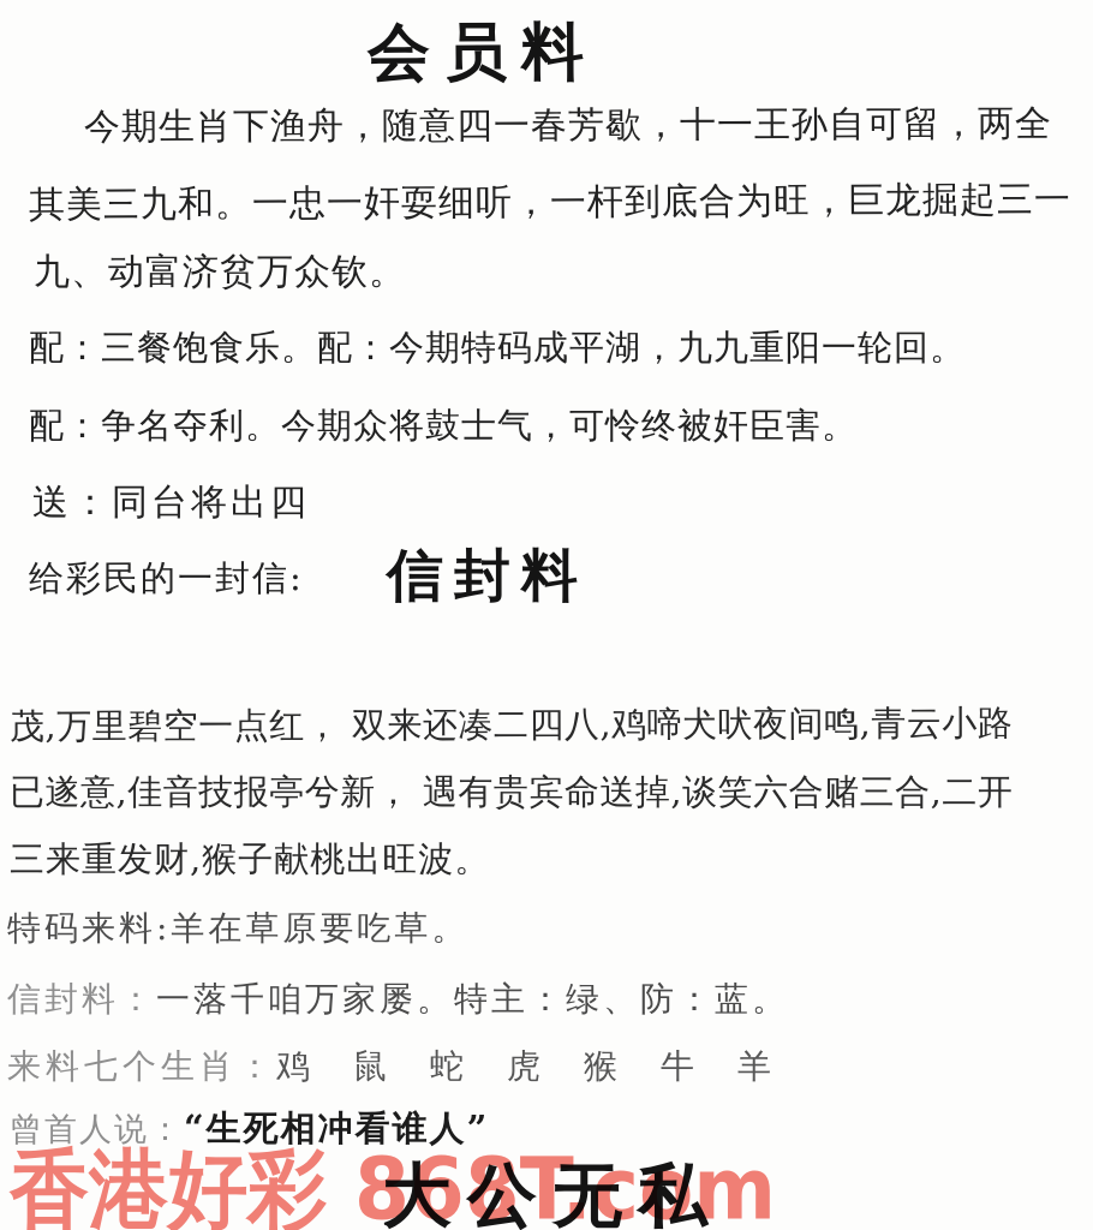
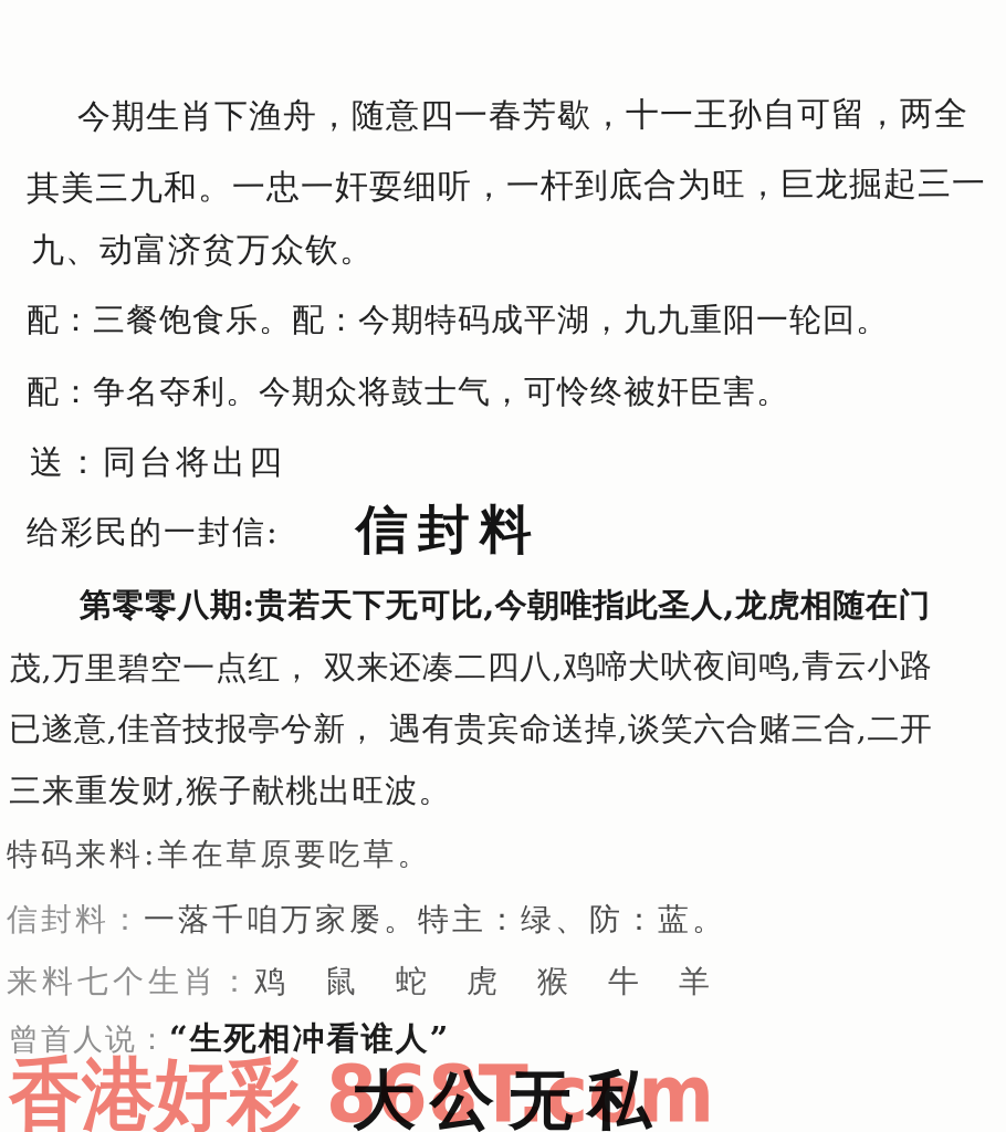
- 会员料
  今期生肖下渔舟，随意四一春芳歇，十一王孙自可留，两全
  其美三九和。一忠一奸耍细听，一杆到底合为旺，巨龙掘起三一
  九、动富济贫万众钦。
  配：三餐饱食乐。配：今期特码成平湖，九九重阳一轮回。
  配：争名夺利。今期众将鼓士气，可怜终被奸臣害。
  送：同台将出四
  给彩民的一封信:
  信封料
+ 第零零八期:贵若天下无可比,今朝唯指此圣人,龙虎相随在门
  茂,万里碧空一点红， 双来还凑二四八,鸡啼犬吠夜间鸣,青云小路
  已遂意,佳音技报亭兮新， 遇有贵宾命送掉,谈笑六合赌三合,二开
  三来重发财,猴子献桃出旺波。
  特码来料:羊在草原要吃草。
  信封料：一落千咱万家屡。特主：绿、防：蓝。
  来料七个生肖：鸡 鼠 蛇 虎 猴 牛 羊
  曾首人说：“生死相冲看谁人”
  大公无私
  香港好彩 868T.com
